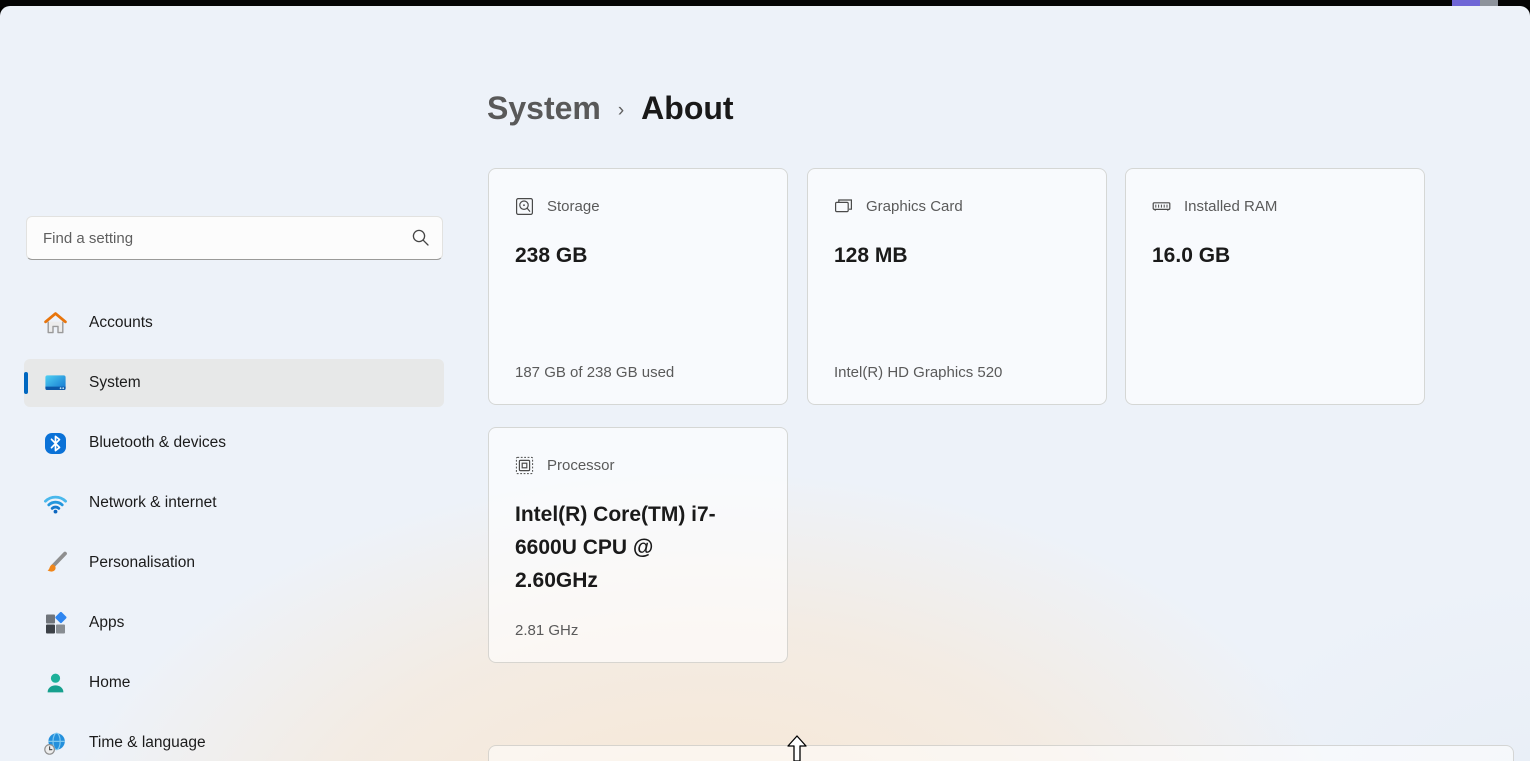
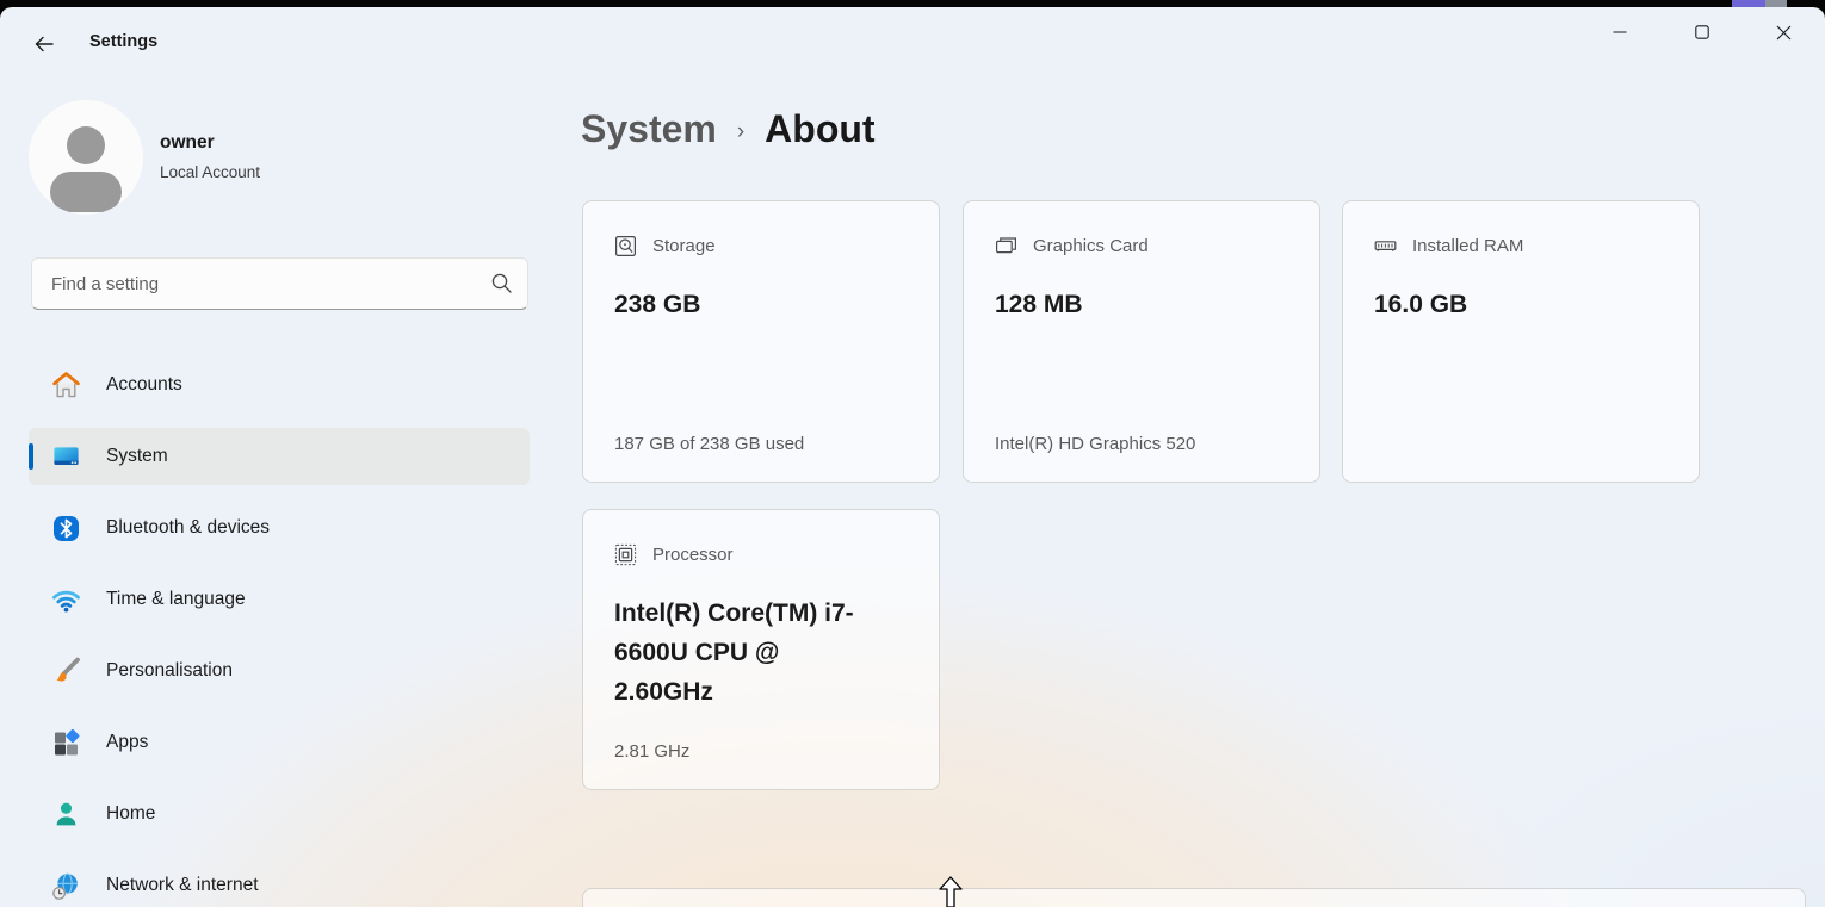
+ Settings
+ owner
+ Local Account
  Find a setting
  Accounts
  System
  Bluetooth & devices
- Network & internet
+ Time & language
  Personalisation
  Apps
  Home
- Time & language
+ Network & internet
  System
  ›
  About
  Storage
  238 GB
  187 GB of 238 GB used
  Graphics Card
  128 MB
  Intel(R) HD Graphics 520
  Installed RAM
  16.0 GB
  Processor
  Intel(R) Core(TM) i7-6600U CPU @ 2.60GHz
  2.81 GHz
